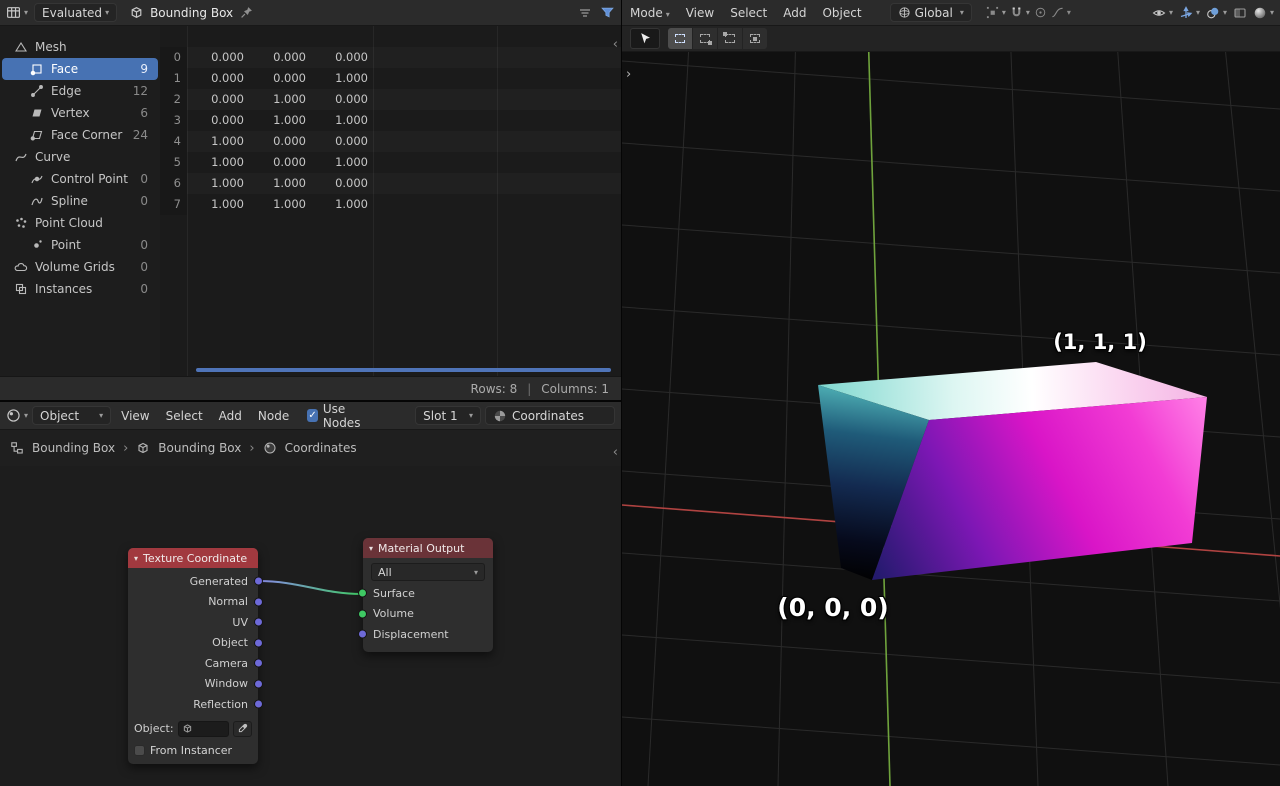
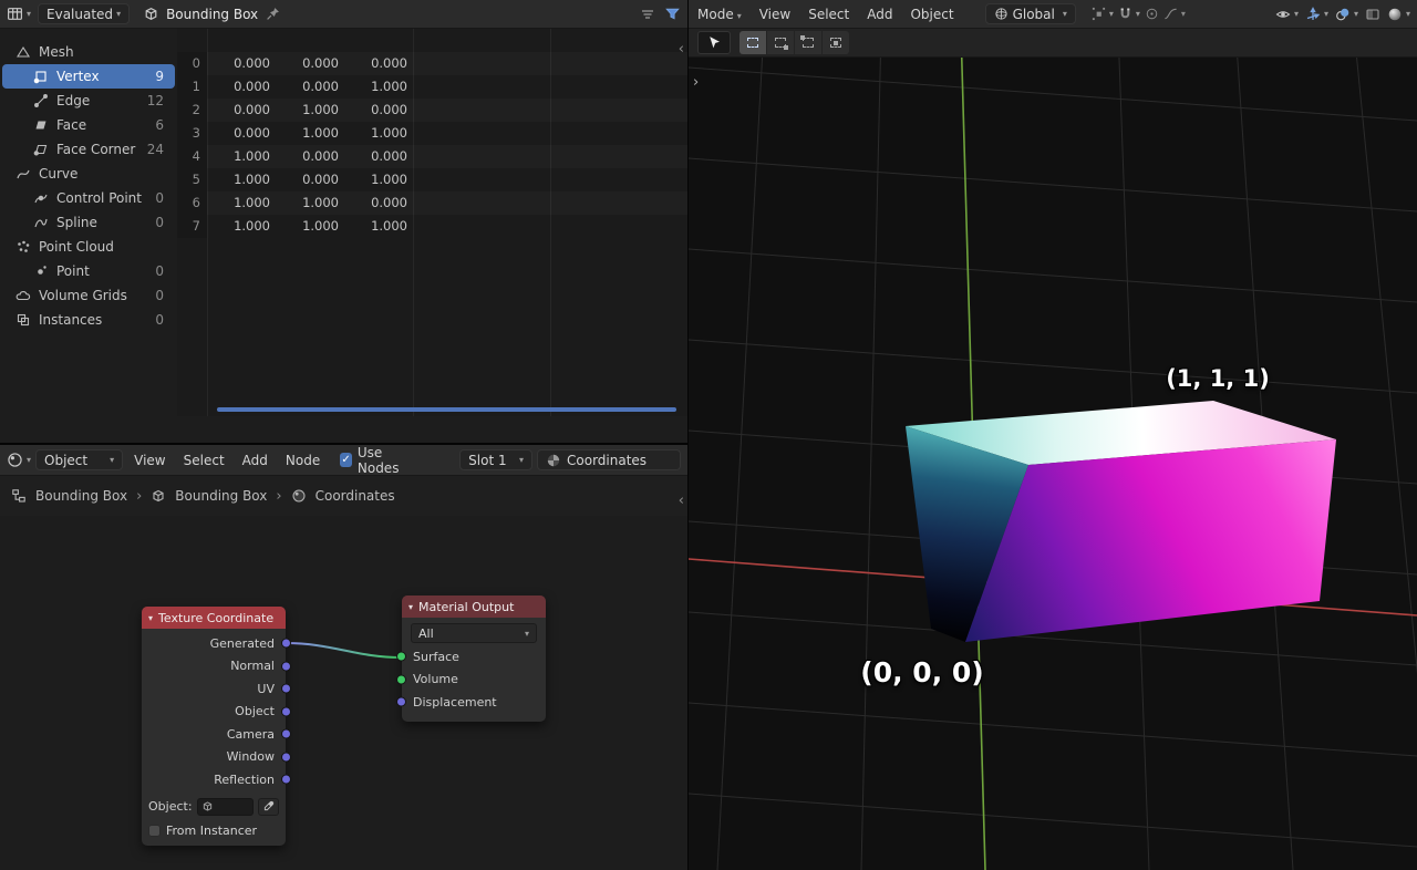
  ▾
  Evaluated
  ▾
  Bounding Box
  Mesh
- Face
+ Vertex
  9
  Edge
  12
- Vertex
+ Face
  6
  Face Corner
  24
  Curve
  Control Point
  0
  Spline
  0
  Point Cloud
  Point
  0
  Volume Grids
  0
  Instances
  0
  0
  0.000
  0.000
  0.000
  1
  0.000
  0.000
  1.000
  2
  0.000
  1.000
  0.000
  3
  0.000
  1.000
  1.000
  4
  1.000
  0.000
  0.000
  5
  1.000
  0.000
  1.000
  6
  1.000
  1.000
  0.000
  7
  1.000
  1.000
  1.000
- Rows: 8
- |
- Columns: 1
  ‹
  ▾
  Object
  ▾
  View
  Select
  Add
  Node
  ✓
  Use Nodes
  Slot 1
  ▾
  Coordinates
  Bounding Box
  ›
  Bounding Box
  ›
  Coordinates
  ▾
  Texture Coordinate
  Generated
  Normal
  UV
  Object
  Camera
  Window
  Reflection
  Object:
  From Instancer
  ▾
  Material Output
  All
  ▾
  Surface
  Volume
  Displacement
  ‹
  (1, 1, 1)
  (0, 0, 0)
  Mode ▾
  View
  Select
  Add
  Object
  Global
  ▾
  ▾
  ▾
  ▾
  ▾
  ▾
  ▾
  ▾
  ›
